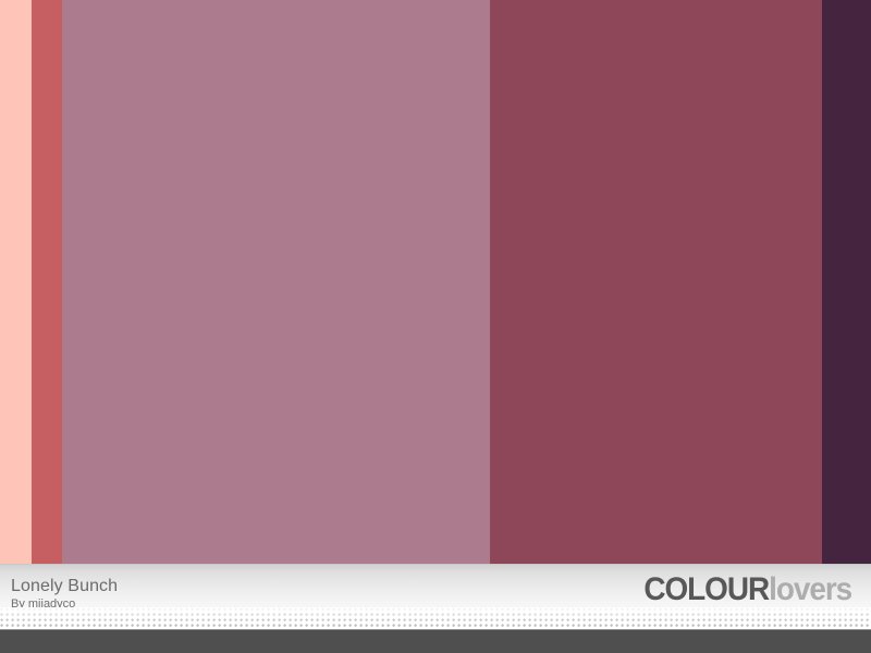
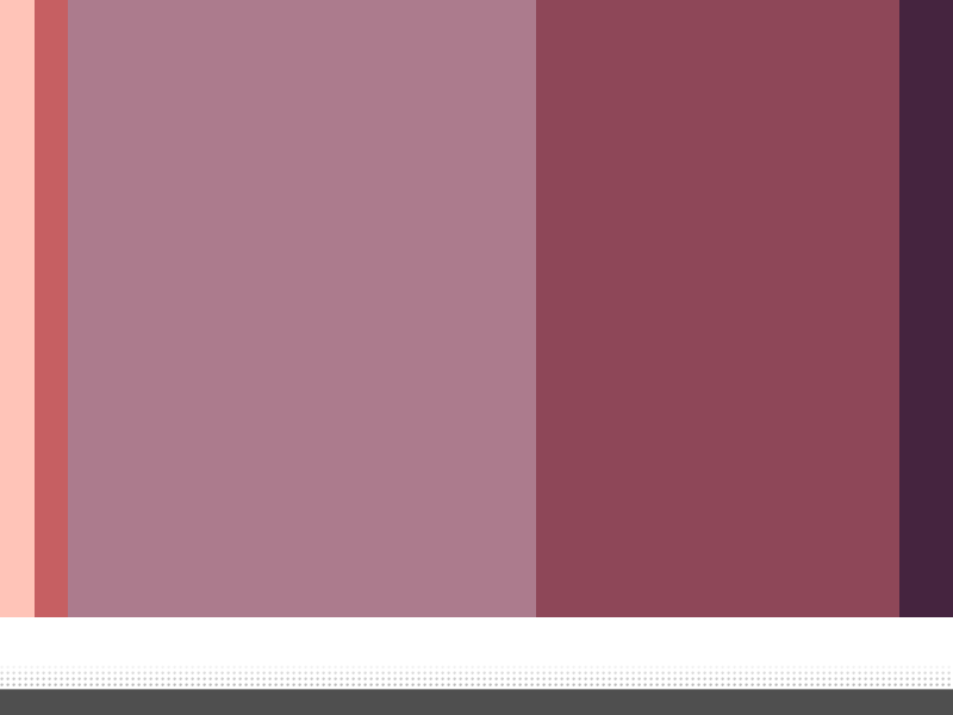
- Lonely Bunch
- By mijadyco
- COLOURlovers
